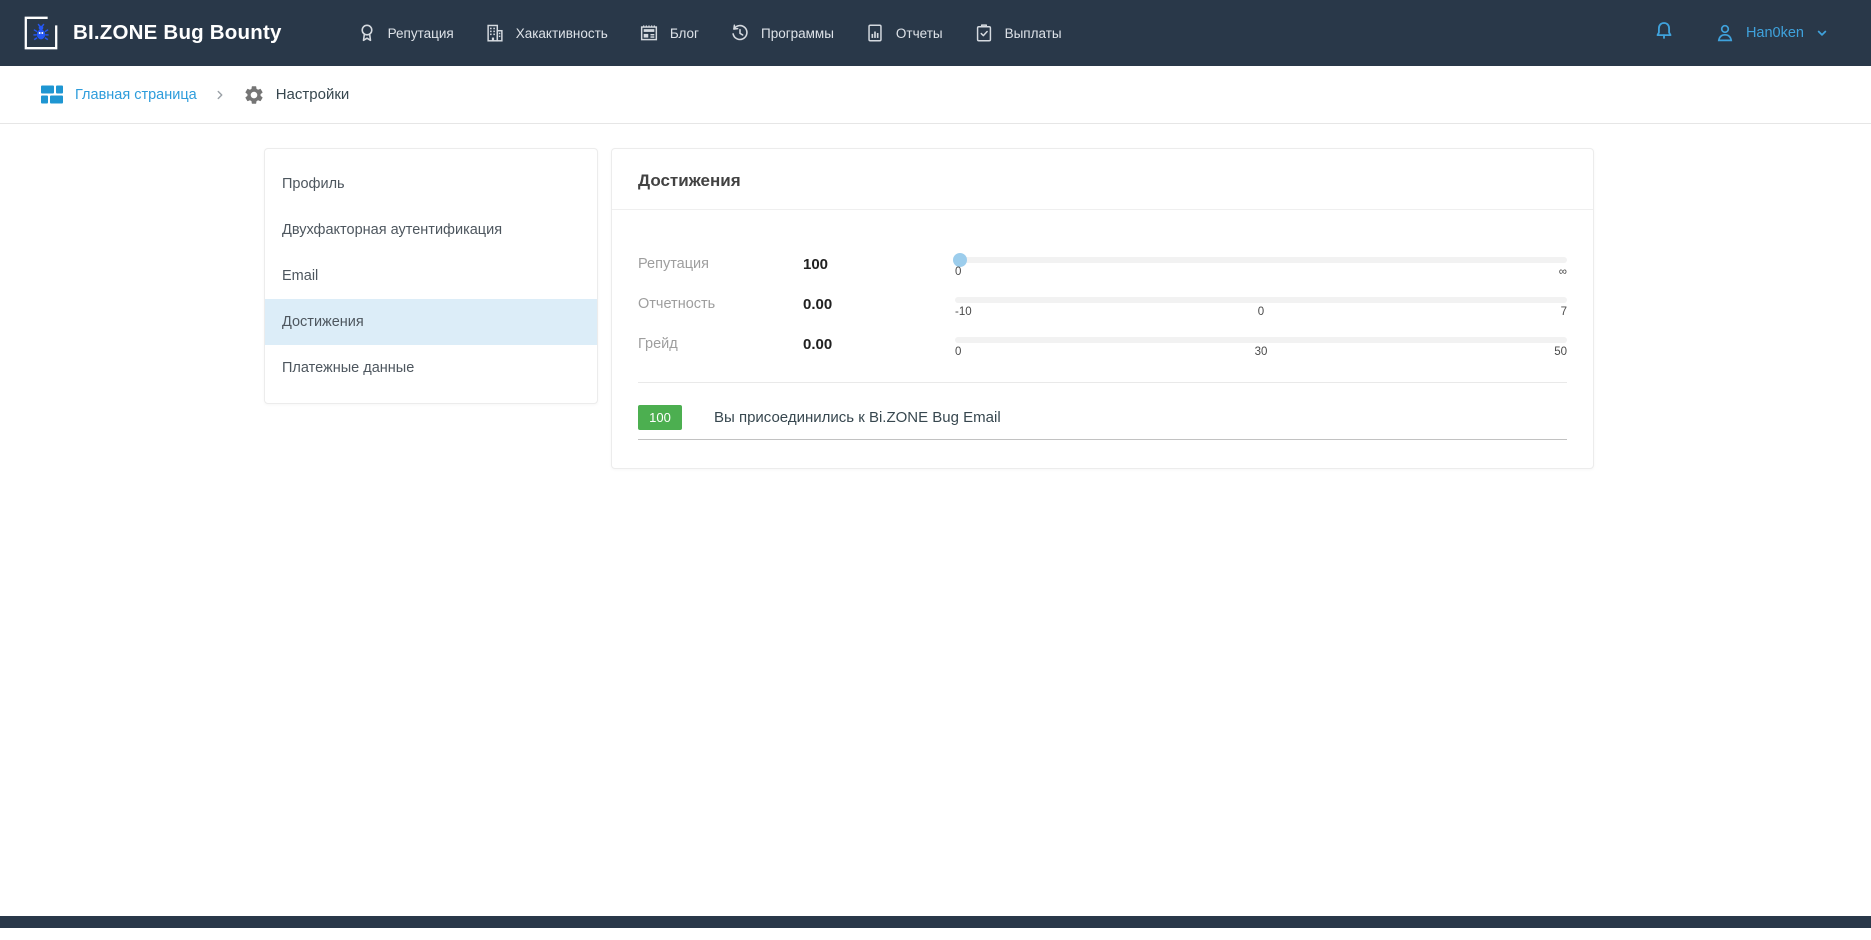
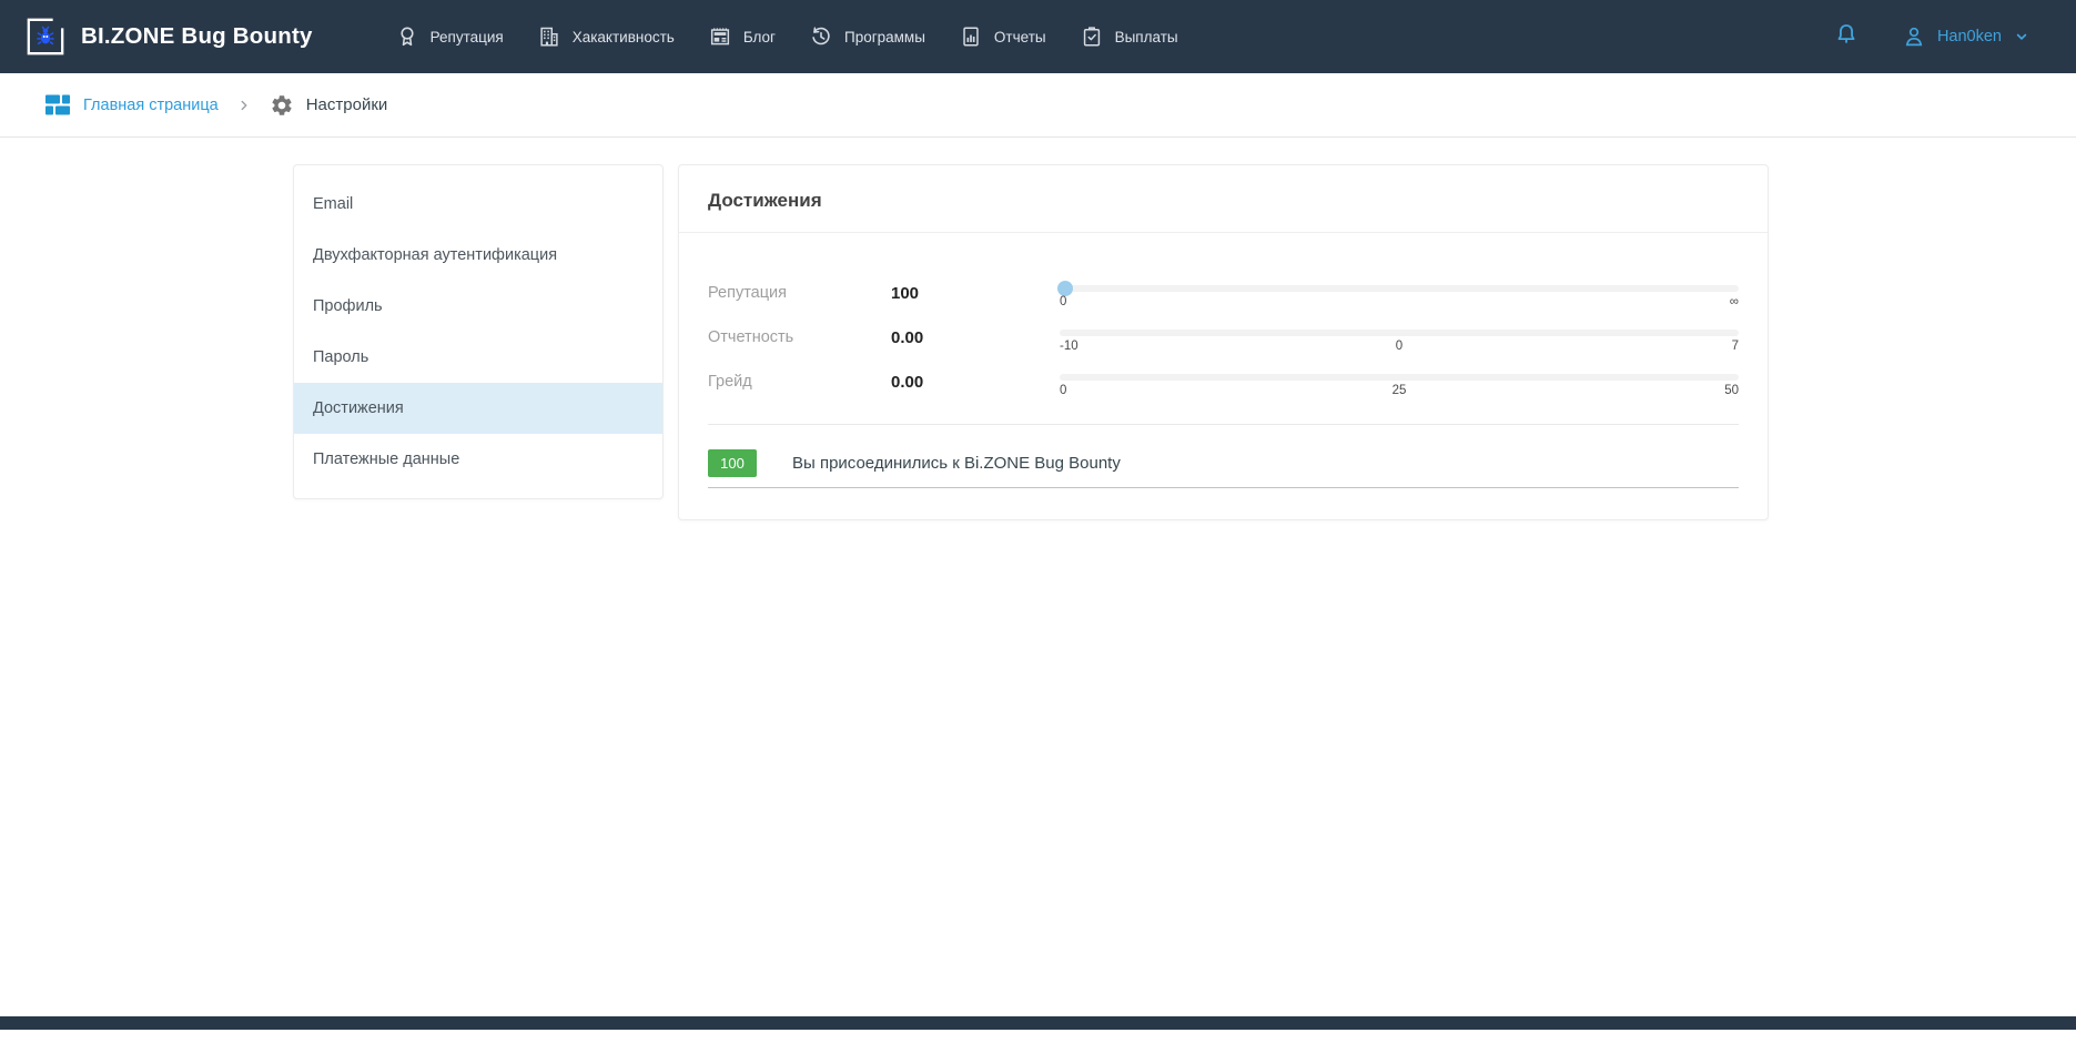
  BI.ZONE Bug Bounty
  Репутация
  Хакактивность
  Блог
  Программы
  Отчеты
  Выплаты
  Han0ken
  Главная страница
  Настройки
- Профиль
+ Email
  Двухфакторная аутентификация
- Email
+ Профиль
+ Пароль
  Достижения
  Платежные данные
  Достижения
  Репутация
  100
  0
  ∞
  Отчетность
  0.00
  -10
  0
  7
  Грейд
  0.00
  0
- 30
+ 25
  50
  100
- Вы присоединились к Bi.ZONE Bug Email
+ Вы присоединились к Bi.ZONE Bug Bounty
